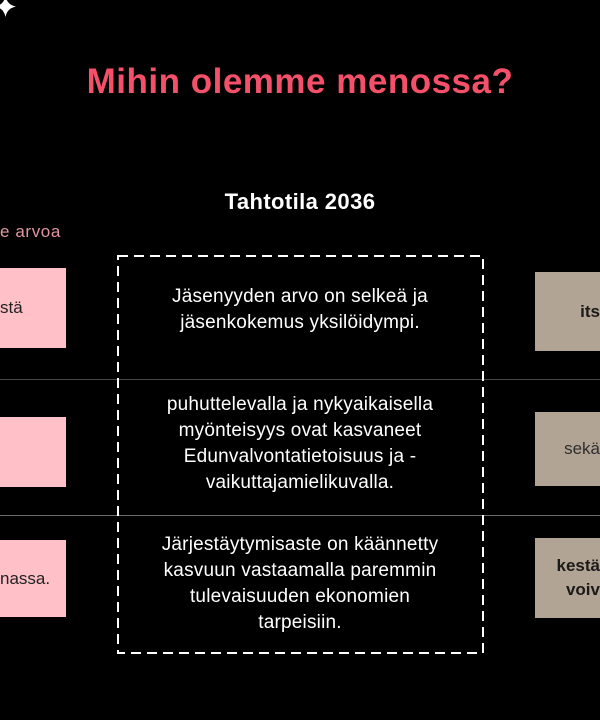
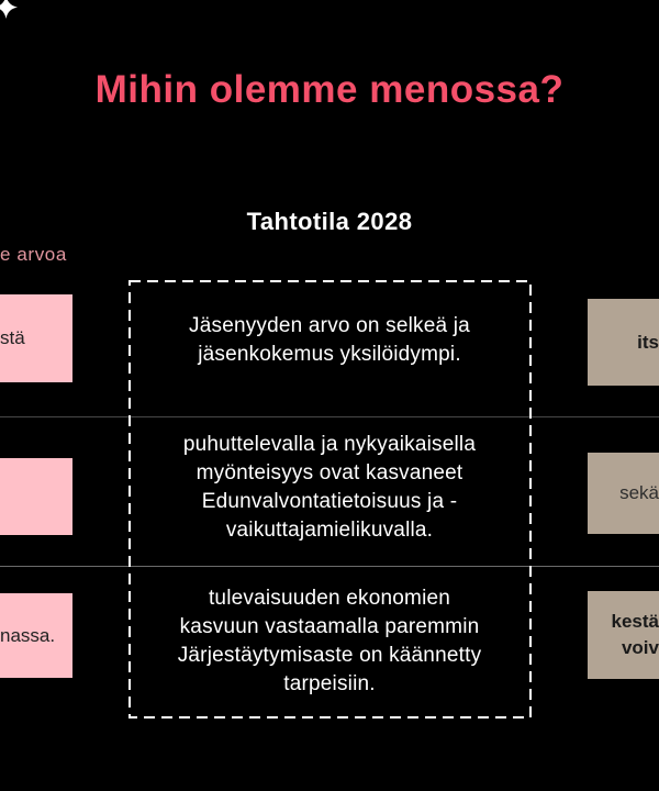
  Mihin olemme menossa?
- Tahtotila 2036
+ Tahtotila 2028
  e arvoa
  Jäsenyyden arvo on selkeä ja
  jäsenkokemus yksilöidympi.
  puhuttelevalla ja nykyaikaisella
  myönteisyys ovat kasvaneet
  Edunvalvontatietoisuus ja -
  vaikuttajamielikuvalla.
- Järjestäytymisaste on käännetty
+ tulevaisuuden ekonomien
  kasvuun vastaamalla paremmin
- tulevaisuuden ekonomien
+ Järjestäytymisaste on käännetty
  tarpeisiin.
  stä
  nassa.
  its
  sekä
  kestä
  voiv
